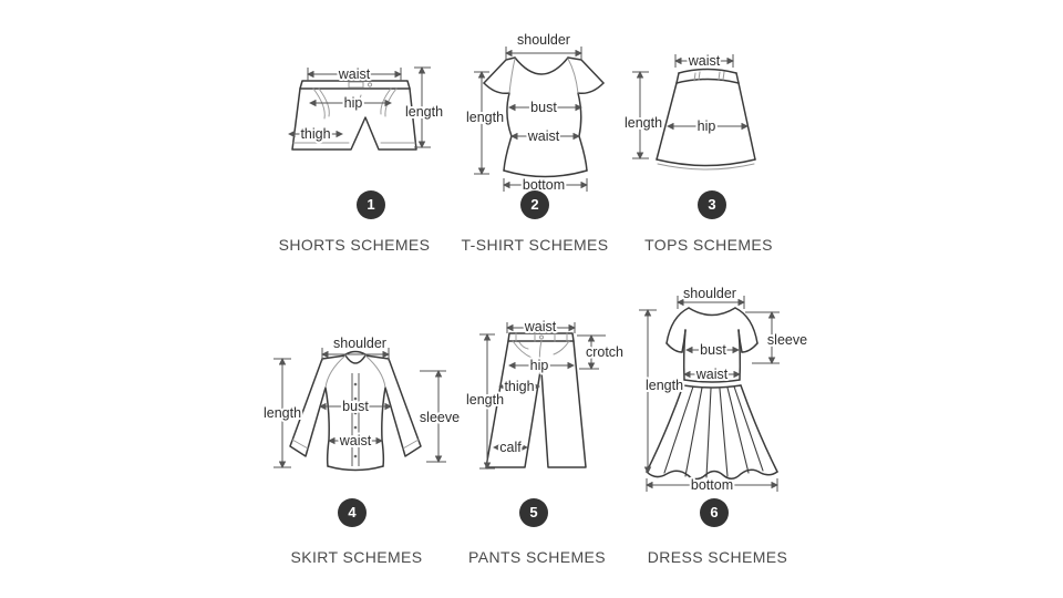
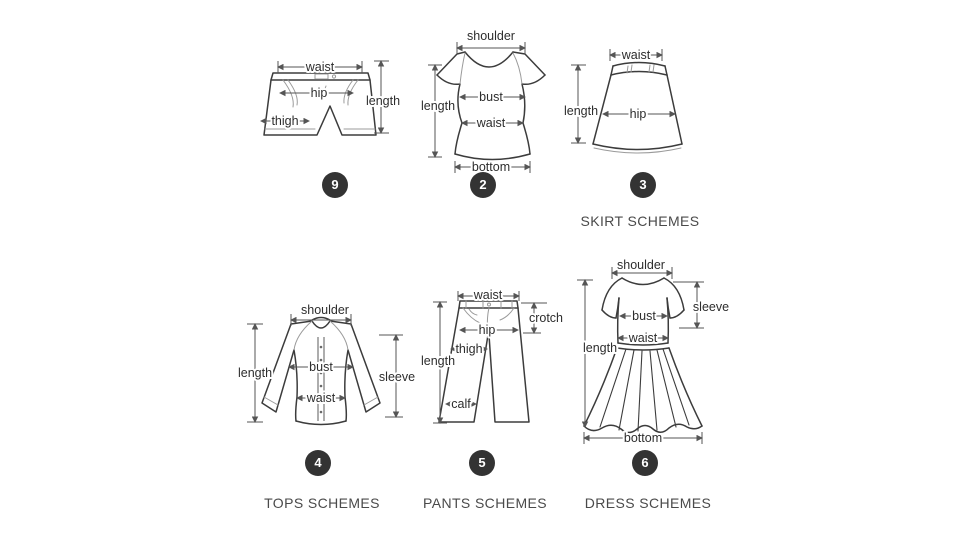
  waist
  hip
  thigh
  length
- 1
+ 9
- SHORTS SCHEMES
  shoulder
  length
  bust
  waist
  bottom
  2
- T-SHIRT SCHEMES
  waist
  hip
  length
  3
- TOPS SCHEMES
+ SKIRT SCHEMES
  shoulder
  length
  bust
  waist
  sleeve
  4
- SKIRT SCHEMES
+ TOPS SCHEMES
  waist
  crotch
  hip
  thigh
  length
  calf
  5
  PANTS SCHEMES
  shoulder
  sleeve
  bust
  waist
  length
  bottom
  6
  DRESS SCHEMES
